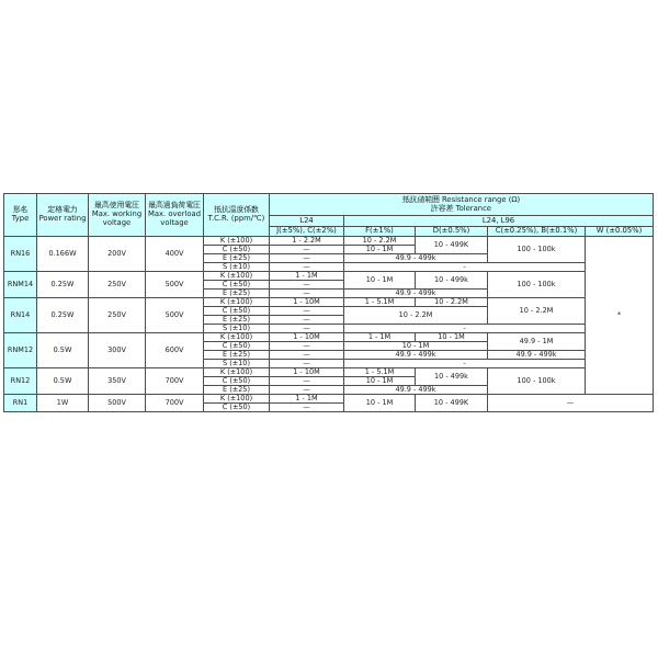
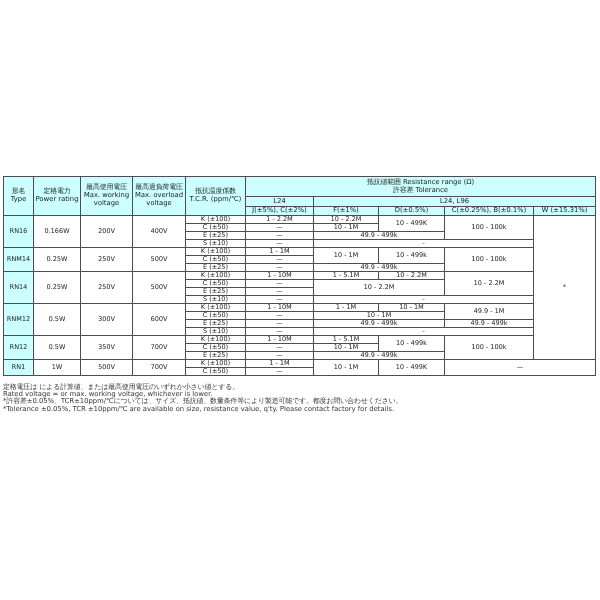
  形名Type	定格電力Power rating	最高使用電圧Max. working voltage	最高過負荷電圧Max. overload voltage	抵抗温度係数T.C.R. (ppm/℃)	抵抗値範囲 Resistance range (Ω)許容差 Tolerance
  L24	L24, L96
- J(±5%), C(±2%)	F(±1%)	D(±0.5%)	C(±0.25%), B(±0.1%)	W (±0.05%)
+ J(±5%), C(±2%)	F(±1%)	D(±0.5%)	C(±0.25%), B(±0.1%)	W (±15.31%)
  RN16	0.166W	200V	400V	K (±100)	1 - 2.2M	10 - 2.2M	10 - 499K	100 - 100k	*
  C (±50)	—	10 - 1M
  E (±25)	—	49.9 - 499k
  S (±10)	—	-
  RNM14	0.25W	250V	500V	K (±100)	1 - 1M	10 - 1M	10 - 499k	100 - 100k
  C (±50)	—
  E (±25)	—	49.9 - 499k
  RN14	0.25W	250V	500V	K (±100)	1 - 10M	1 - 5.1M	10 - 2.2M	10 - 2.2M
  C (±50)	—	10 - 2.2M
  E (±25)	—
  S (±10)	—	-
  RNM12	0.5W	300V	600V	K (±100)	1 - 10M	1 - 1M	10 - 1M	49.9 - 1M
  C (±50)	—	10 - 1M
  E (±25)	—	49.9 - 499k	49.9 - 499k
  S (±10)	—	-
  RN12	0.5W	350V	700V	K (±100)	1 - 10M	1 - 5.1M	10 - 499k	100 - 100k
  C (±50)	—	10 - 1M
  E (±25)	—	49.9 - 499k
  RN1	1W	500V	700V	K (±100)	1 - 1M	10 - 1M	10 - 499K	—
  C (±50)	—
+ 定格電圧は による計算値、または最高使用電圧のいずれか小さい値とする。
+ Rated voltage = or max. working voltage, whichever is lower.
+ *許容差±0.05%、TCR±10ppm/℃については、サイズ、抵抗値、数量条件等により製造可能です。都度お問い合わせください。
+ *Tolerance ±0.05%, TCR ±10ppm/℃ are available on size, resistance value, q'ty. Please contact factory for details.
